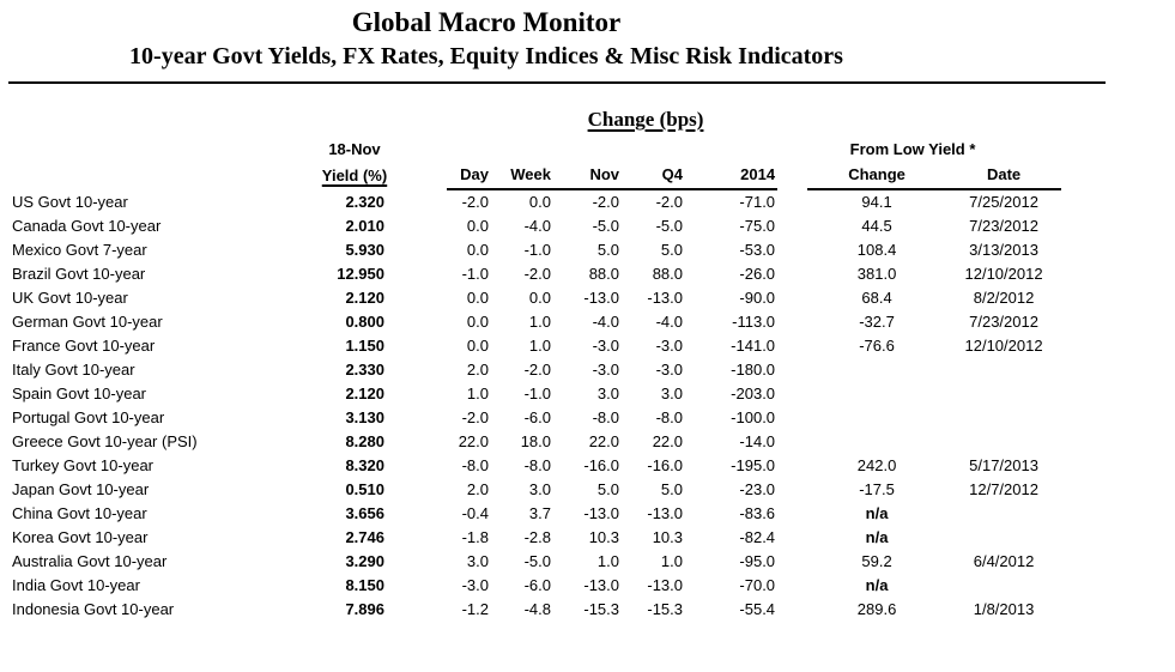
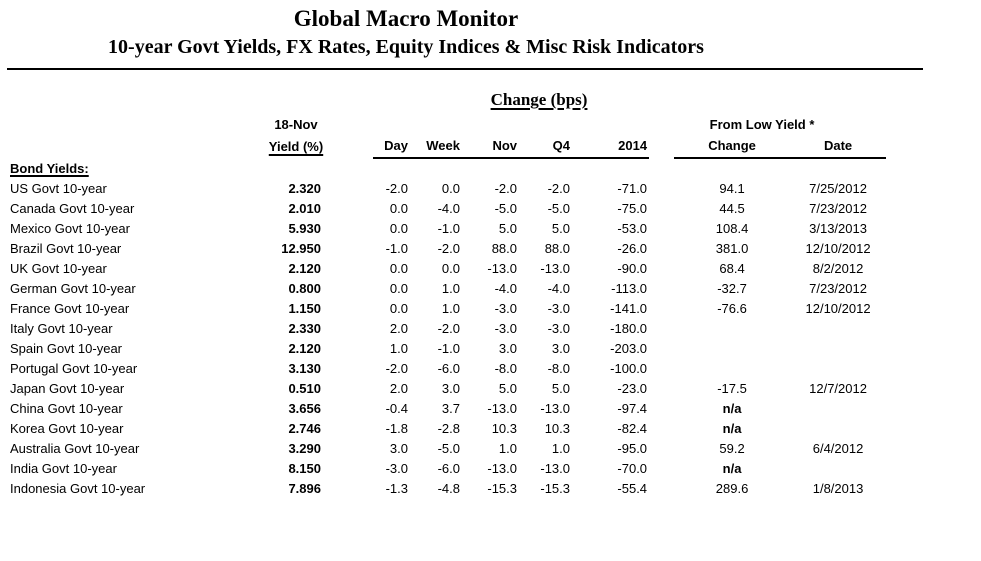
  Global Macro Monitor
  10-year Govt Yields, FX Rates, Equity Indices & Misc Risk Indicators
  	Change (bps)
  	18-Nov				From Low Yield *
  	Yield (%)		Day	Week	Nov	Q4	2014		Change	Date
+ Bond Yields:
  US Govt 10-year	2.320		-2.0	0.0	-2.0	-2.0	-71.0		94.1	7/25/2012
  Canada Govt 10-year	2.010		0.0	-4.0	-5.0	-5.0	-75.0		44.5	7/23/2012
- Mexico Govt 7-year	5.930		0.0	-1.0	5.0	5.0	-53.0		108.4	3/13/2013
+ Mexico Govt 10-year	5.930		0.0	-1.0	5.0	5.0	-53.0		108.4	3/13/2013
  Brazil Govt 10-year	12.950		-1.0	-2.0	88.0	88.0	-26.0		381.0	12/10/2012
  UK Govt 10-year	2.120		0.0	0.0	-13.0	-13.0	-90.0		68.4	8/2/2012
  German Govt 10-year	0.800		0.0	1.0	-4.0	-4.0	-113.0		-32.7	7/23/2012
  France Govt 10-year	1.150		0.0	1.0	-3.0	-3.0	-141.0		-76.6	12/10/2012
  Italy Govt 10-year	2.330		2.0	-2.0	-3.0	-3.0	-180.0
  Spain Govt 10-year	2.120		1.0	-1.0	3.0	3.0	-203.0
  Portugal Govt 10-year	3.130		-2.0	-6.0	-8.0	-8.0	-100.0
- Greece Govt 10-year (PSI)	8.280		22.0	18.0	22.0	22.0	-14.0
- Turkey Govt 10-year	8.320		-8.0	-8.0	-16.0	-16.0	-195.0		242.0	5/17/2013
  Japan Govt 10-year	0.510		2.0	3.0	5.0	5.0	-23.0		-17.5	12/7/2012
- China Govt 10-year	3.656		-0.4	3.7	-13.0	-13.0	-83.6		n/a
+ China Govt 10-year	3.656		-0.4	3.7	-13.0	-13.0	-97.4		n/a
  Korea Govt 10-year	2.746		-1.8	-2.8	10.3	10.3	-82.4		n/a
  Australia Govt 10-year	3.290		3.0	-5.0	1.0	1.0	-95.0		59.2	6/4/2012
  India Govt 10-year	8.150		-3.0	-6.0	-13.0	-13.0	-70.0		n/a
- Indonesia Govt 10-year	7.896		-1.2	-4.8	-15.3	-15.3	-55.4		289.6	1/8/2013
+ Indonesia Govt 10-year	7.896		-1.3	-4.8	-15.3	-15.3	-55.4		289.6	1/8/2013
